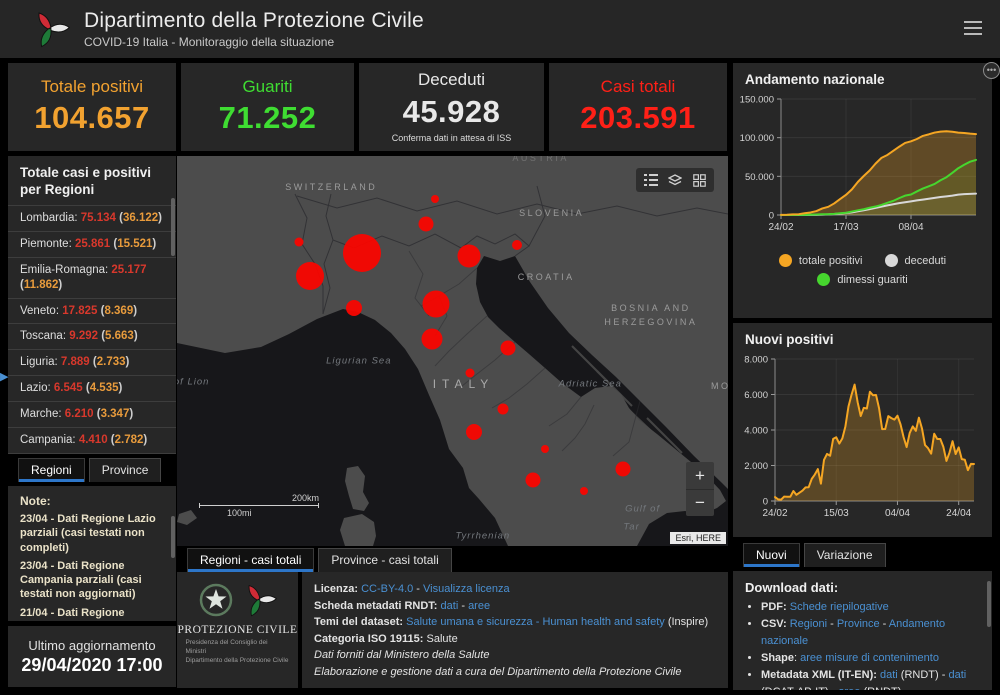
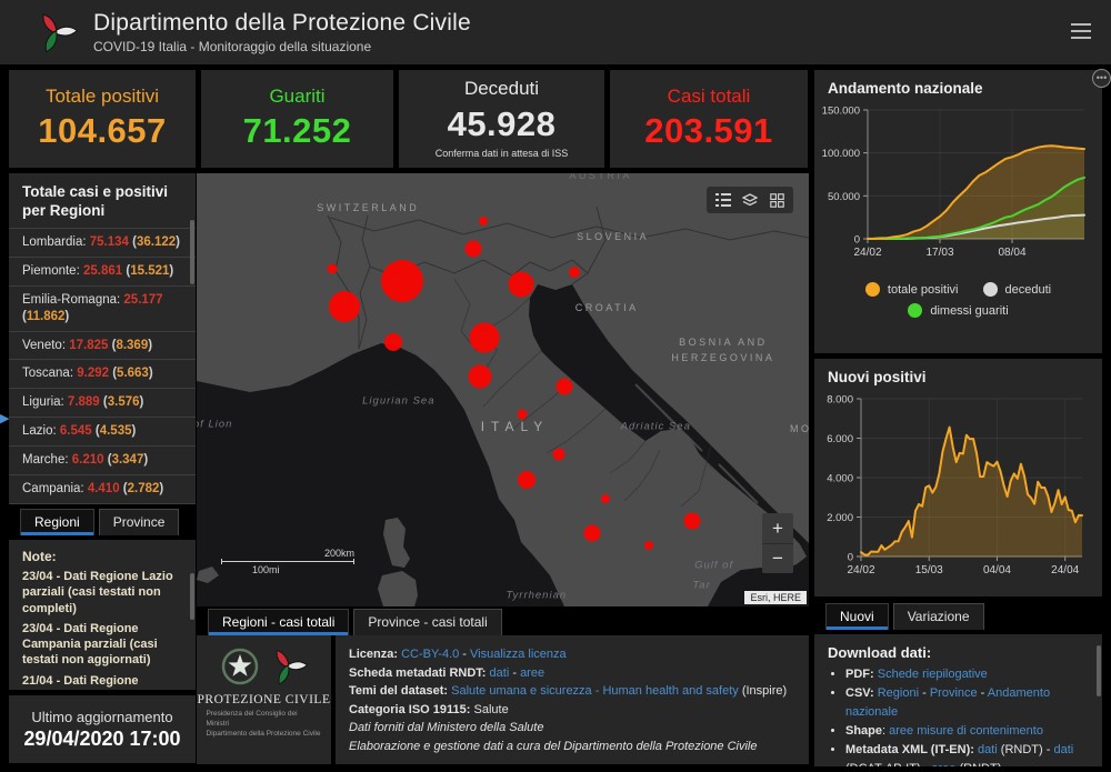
  Dipartimento della Protezione Civile
  COVID-19 Italia - Monitoraggio della situazione
  Totale positivi
  104.657
  Guariti
  71.252
  Deceduti
  45.928
  Conferma dati in attesa di ISS
  Casi totali
  203.591
  Totale casi e positivi per Regioni
  Lombardia: 75.134 (36.122)
  Piemonte: 25.861 (15.521)
  Emilia-Romagna: 25.177 (11.862)
  Veneto: 17.825 (8.369)
  Toscana: 9.292 (5.663)
- Liguria: 7.889 (2.733)
+ Liguria: 7.889 (3.576)
  Lazio: 6.545 (4.535)
  Marche: 6.210 (3.347)
  Campania: 4.410 (2.782)
  Regioni
  Province
  Note:
  23/04 - Dati Regione Lazio parziali (casi testati non completi)
  23/04 - Dati Regione Campania parziali (casi testati non aggiornati)
  Ultimo aggiornamento
  29/04/2020 17:00
  SWITZERLAND
  AUSTRIA
  SLOVENIA
  CROATIA
  BOSNIA AND
  HERZEGOVINA
  ITALY
  Ligurian Sea
  Adriatic Sea
  Tyrrhenian
  Gulf of
  Tar
  of Lion
  +
  −
  Esri, HERE
  200km
  100mi
  Regioni - casi totali
  Province - casi totali
  PROTEZIONE CIVILE
  Licenza: CC-BY-4.0 - Visualizza licenza
  Scheda metadati RNDT: dati - aree
  Temi del dataset: Salute umana e sicurezza - Human health and safety (Inspire)
  Categoria ISO 19115: Salute
  Dati forniti dal Ministero della Salute
  Elaborazione e gestione dati a cura del Dipartimento della Protezione Civile
  Andamento nazionale
  0
  50.000
  100.000
  150.000
  24/02
  17/03
  08/04
  totale positivi
  deceduti
  dimessi guariti
  •••
  Nuovi positivi
  0
  2.000
  4.000
  6.000
  8.000
  24/02
  15/03
  04/04
  24/04
  Nuovi
  Variazione
  Download dati:
  PDF: Schede riepilogative
  CSV: Regioni - Province - Andamento nazionale
  Shape: aree misure di contenimento
  ▶
